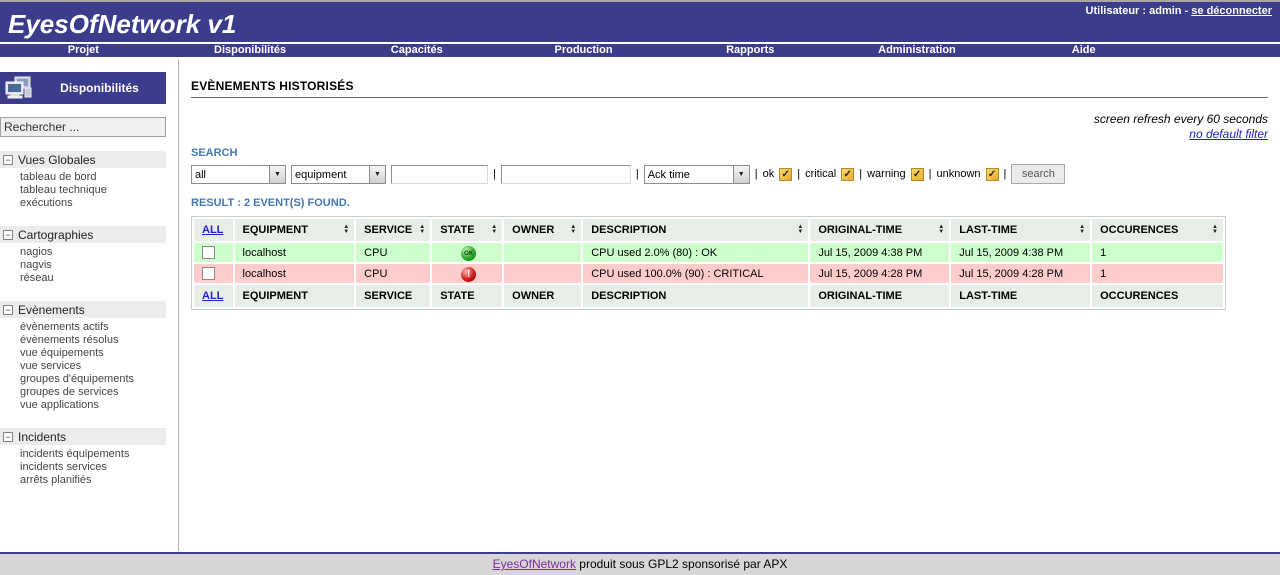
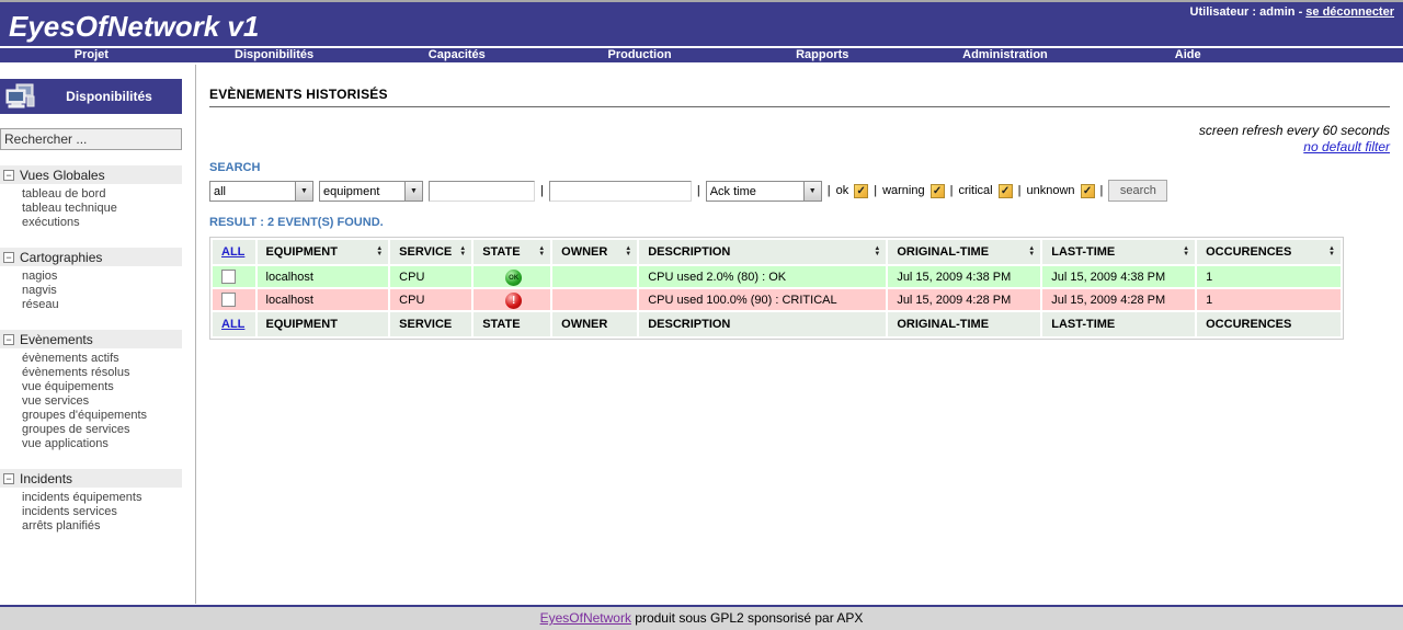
  EyesOfNetwork v1
  Utilisateur : admin - se déconnecter
  Projet
  Disponibilités
  Capacités
  Production
  Rapports
  Administration
  Aide
  Disponibilités
  Rechercher ...
  −
  Vues Globales
  tableau de bord
  tableau technique
  exécutions
  −
  Cartographies
  nagios
  nagvis
  réseau
  −
  Evènements
  évènements actifs
  évènements résolus
  vue équipements
  vue services
  groupes d'équipements
  groupes de services
  vue applications
  −
  Incidents
  incidents équipements
  incidents services
  arrêts planifiés
  EVÈNEMENTS HISTORISÉS
  screen refresh every 60 seconds
  no default filter
  SEARCH
  all
  equipment
  |
  |
  Ack time
  |
  ok
  ✓
  |
- critical
+ warning
  ✓
  |
- warning
+ critical
  ✓
  |
  unknown
  ✓
  |
  search
  RESULT : 2 EVENT(S) FOUND.
  ALL	EQUIPMENT	SERVICE	STATE	OWNER	DESCRIPTION	ORIGINAL-TIME	LAST-TIME	OCCURENCES
  	localhost	CPU			CPU used 2.0% (80) : OK	Jul 15, 2009 4:38 PM	Jul 15, 2009 4:38 PM	1
  	localhost	CPU	!		CPU used 100.0% (90) : CRITICAL	Jul 15, 2009 4:28 PM	Jul 15, 2009 4:28 PM	1
  ALL	EQUIPMENT	SERVICE	STATE	OWNER	DESCRIPTION	ORIGINAL-TIME	LAST-TIME	OCCURENCES
  EyesOfNetwork produit sous GPL2 sponsorisé par APX
